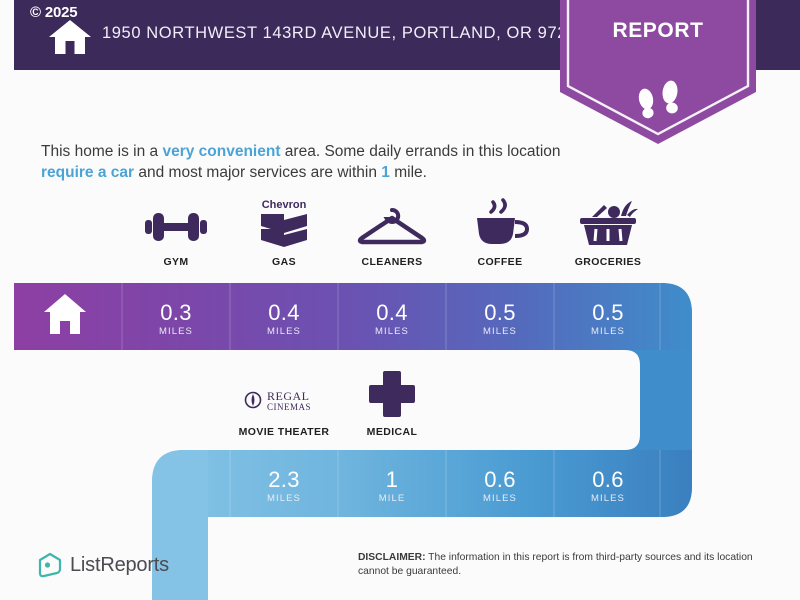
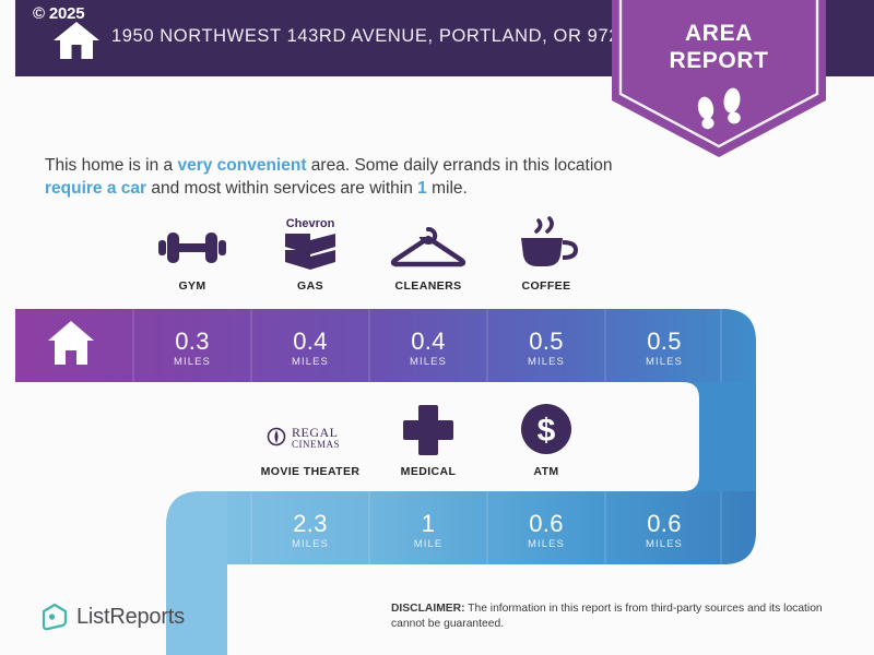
  © 2025
  1950 NORTHWEST 143RD AVENUE, PORTLAND, OR 97
+ AREA
  REPORT
- This home is in a very convenient area. Some daily errands in this location require a car and most major services are within 1 mile.
+ This home is in a very convenient area. Some daily errands in this location require a car and most within services are within 1 mile.
  GYM
  Chevron
  GAS
  CLEANERS
  COFFEE
- GROCERIES
  0.3
  MILES
  0.4
  MILES
  0.4
  MILES
  0.5
  MILES
  0.5
  MILES
  REGAL
  CINEMAS
  MOVIE THEATER
  MEDICAL
+ $
+ ATM
  2.3
  MILES
  1
  MILE
  0.6
  MILES
  0.6
  MILES
  ListReports
  DISCLAIMER: The information in this report is from third-party sources and its location cannot be guaranteed.
